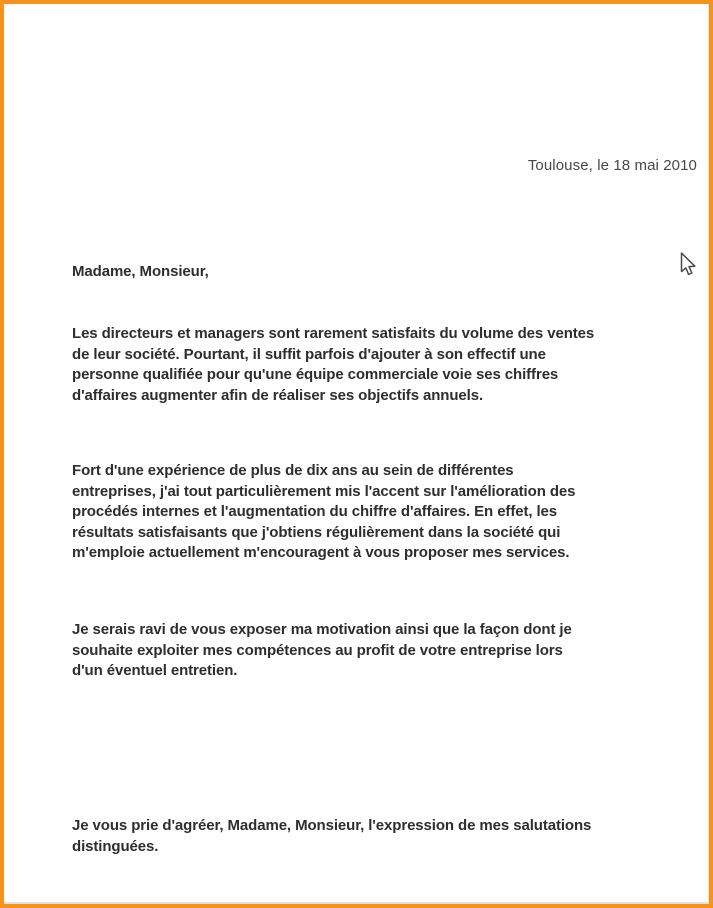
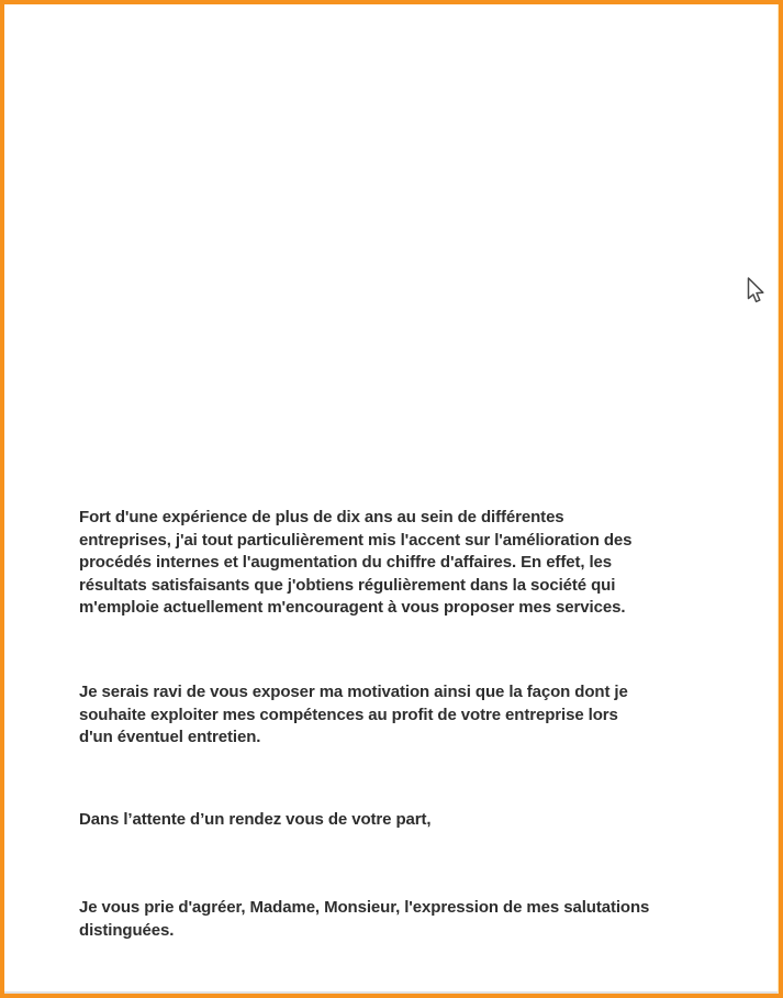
- Toulouse, le 18 mai 2010
- Madame, Monsieur,
- Les directeurs et managers sont rarement satisfaits du volume des ventes
- de leur société. Pourtant, il suffit parfois d'ajouter à son effectif une
- personne qualifiée pour qu'une équipe commerciale voie ses chiffres
- d'affaires augmenter afin de réaliser ses objectifs annuels.
  Fort d'une expérience de plus de dix ans au sein de différentes
  entreprises, j'ai tout particulièrement mis l'accent sur l'amélioration des
  procédés internes et l'augmentation du chiffre d'affaires. En effet, les
  résultats satisfaisants que j'obtiens régulièrement dans la société qui
  m'emploie actuellement m'encouragent à vous proposer mes services.
  Je serais ravi de vous exposer ma motivation ainsi que la façon dont je
  souhaite exploiter mes compétences au profit de votre entreprise lors
  d'un éventuel entretien.
+ Dans l’attente d’un rendez vous de votre part,
  Je vous prie d'agréer, Madame, Monsieur, l'expression de mes salutations
  distinguées.
